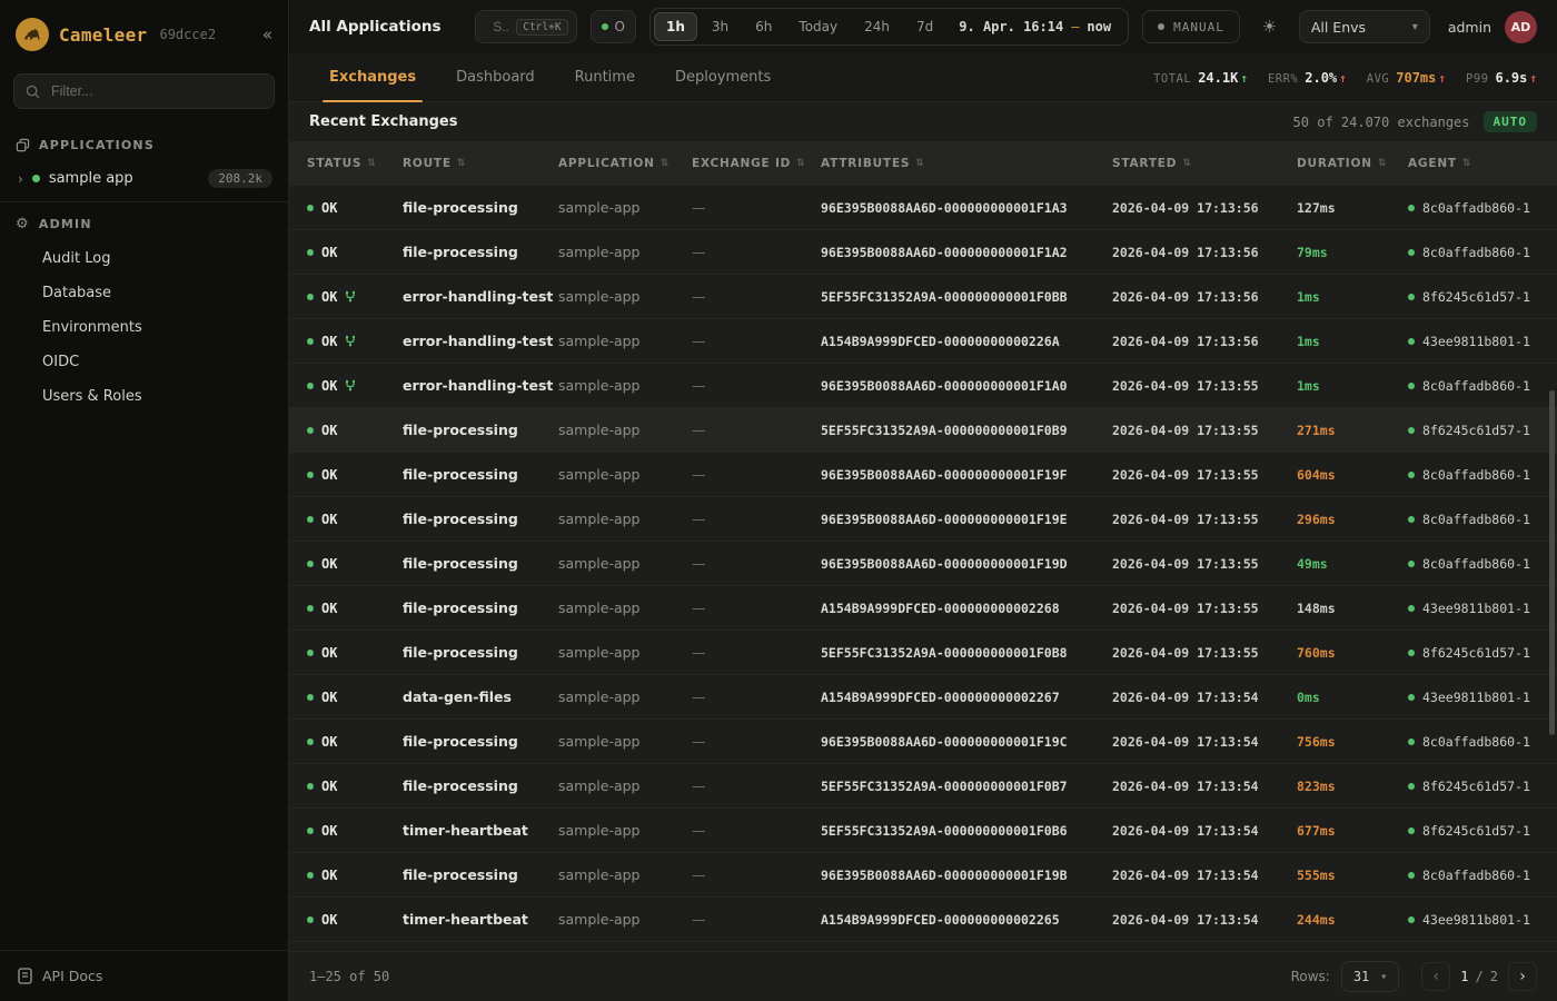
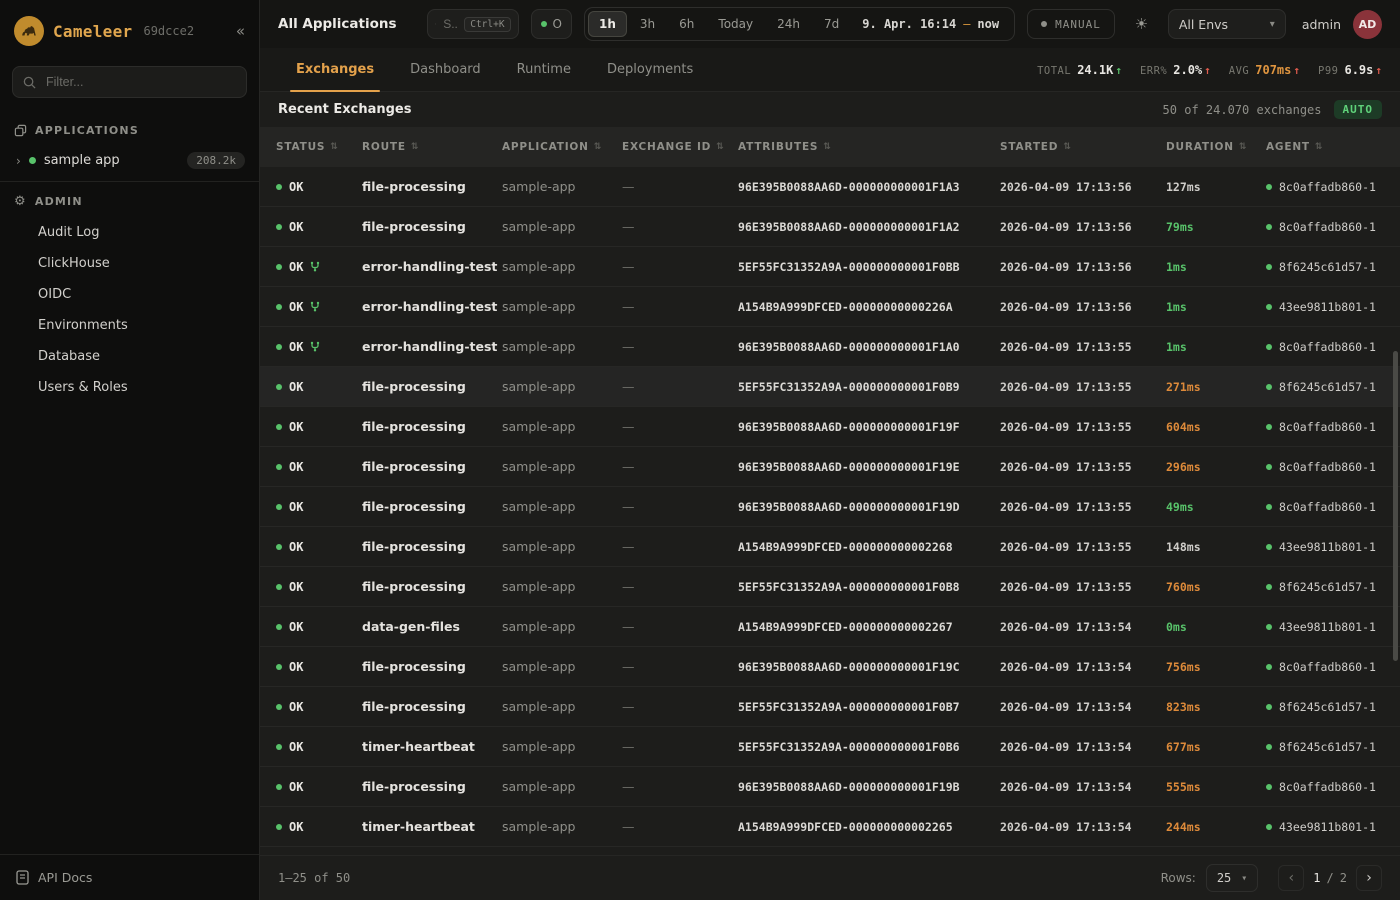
  Cameleer
  69dcce2
  «
  Filter...
  APPLICATIONS
  ›
  sample app
  208.2k
  ⚙
  ADMIN
  Audit Log
+ ClickHouse
- Database
+ OIDC
  Environments
- OIDC
+ Database
  Users & Roles
  API Docs
  All Applications
  S..
  Ctrl+K
  O
  1h
  3h
  6h
  Today
  24h
  7d
  9. Apr. 16:14
  –
  now
  MANUAL
  ☀
  All Envs
  ▾
  admin
  AD
  Exchanges
  Dashboard
  Runtime
  Deployments
  TOTAL
  24.1K
  ↑
  ERR%
  2.0%
  ↑
  AVG
  707ms
  ↑
  P99
  6.9s
  ↑
  Recent Exchanges
  50 of 24.070 exchanges
  AUTO
  STATUS
  ⇅
  ROUTE
  ⇅
  APPLICATION
  ⇅
  EXCHANGE ID
  ⇅
  ATTRIBUTES
  ⇅
  STARTED
  ⇅
  DURATION
  ⇅
  AGENT
  ⇅
  OK
  file-processing
  sample-app
  —
  96E395B0088AA6D-000000000001F1A3
  2026-04-09 17:13:56
  127ms
  8c0affadb860-1
  OK
  file-processing
  sample-app
  —
  96E395B0088AA6D-000000000001F1A2
  2026-04-09 17:13:56
  79ms
  8c0affadb860-1
  OK
  error-handling-test
  sample-app
  —
  5EF55FC31352A9A-000000000001F0BB
  2026-04-09 17:13:56
  1ms
  8f6245c61d57-1
  OK
  error-handling-test
  sample-app
  —
  A154B9A999DFCED-00000000000226A
  2026-04-09 17:13:56
  1ms
  43ee9811b801-1
  OK
  error-handling-test
  sample-app
  —
  96E395B0088AA6D-000000000001F1A0
  2026-04-09 17:13:55
  1ms
  8c0affadb860-1
  OK
  file-processing
  sample-app
  —
  5EF55FC31352A9A-000000000001F0B9
  2026-04-09 17:13:55
  271ms
  8f6245c61d57-1
  OK
  file-processing
  sample-app
  —
  96E395B0088AA6D-000000000001F19F
  2026-04-09 17:13:55
  604ms
  8c0affadb860-1
  OK
  file-processing
  sample-app
  —
  96E395B0088AA6D-000000000001F19E
  2026-04-09 17:13:55
  296ms
  8c0affadb860-1
  OK
  file-processing
  sample-app
  —
  96E395B0088AA6D-000000000001F19D
  2026-04-09 17:13:55
  49ms
  8c0affadb860-1
  OK
  file-processing
  sample-app
  —
  A154B9A999DFCED-000000000002268
  2026-04-09 17:13:55
  148ms
  43ee9811b801-1
  OK
  file-processing
  sample-app
  —
  5EF55FC31352A9A-000000000001F0B8
  2026-04-09 17:13:55
  760ms
  8f6245c61d57-1
  OK
  data-gen-files
  sample-app
  —
  A154B9A999DFCED-000000000002267
  2026-04-09 17:13:54
  0ms
  43ee9811b801-1
  OK
  file-processing
  sample-app
  —
  96E395B0088AA6D-000000000001F19C
  2026-04-09 17:13:54
  756ms
  8c0affadb860-1
  OK
  file-processing
  sample-app
  —
  5EF55FC31352A9A-000000000001F0B7
  2026-04-09 17:13:54
  823ms
  8f6245c61d57-1
  OK
  timer-heartbeat
  sample-app
  —
  5EF55FC31352A9A-000000000001F0B6
  2026-04-09 17:13:54
  677ms
  8f6245c61d57-1
  OK
  file-processing
  sample-app
  —
  96E395B0088AA6D-000000000001F19B
  2026-04-09 17:13:54
  555ms
  8c0affadb860-1
  OK
  timer-heartbeat
  sample-app
  —
  A154B9A999DFCED-000000000002265
  2026-04-09 17:13:54
  244ms
  43ee9811b801-1
  1–25 of 50
  Rows:
- 31
+ 25
  ▾
  ‹
  1
  /
  2
  ›
